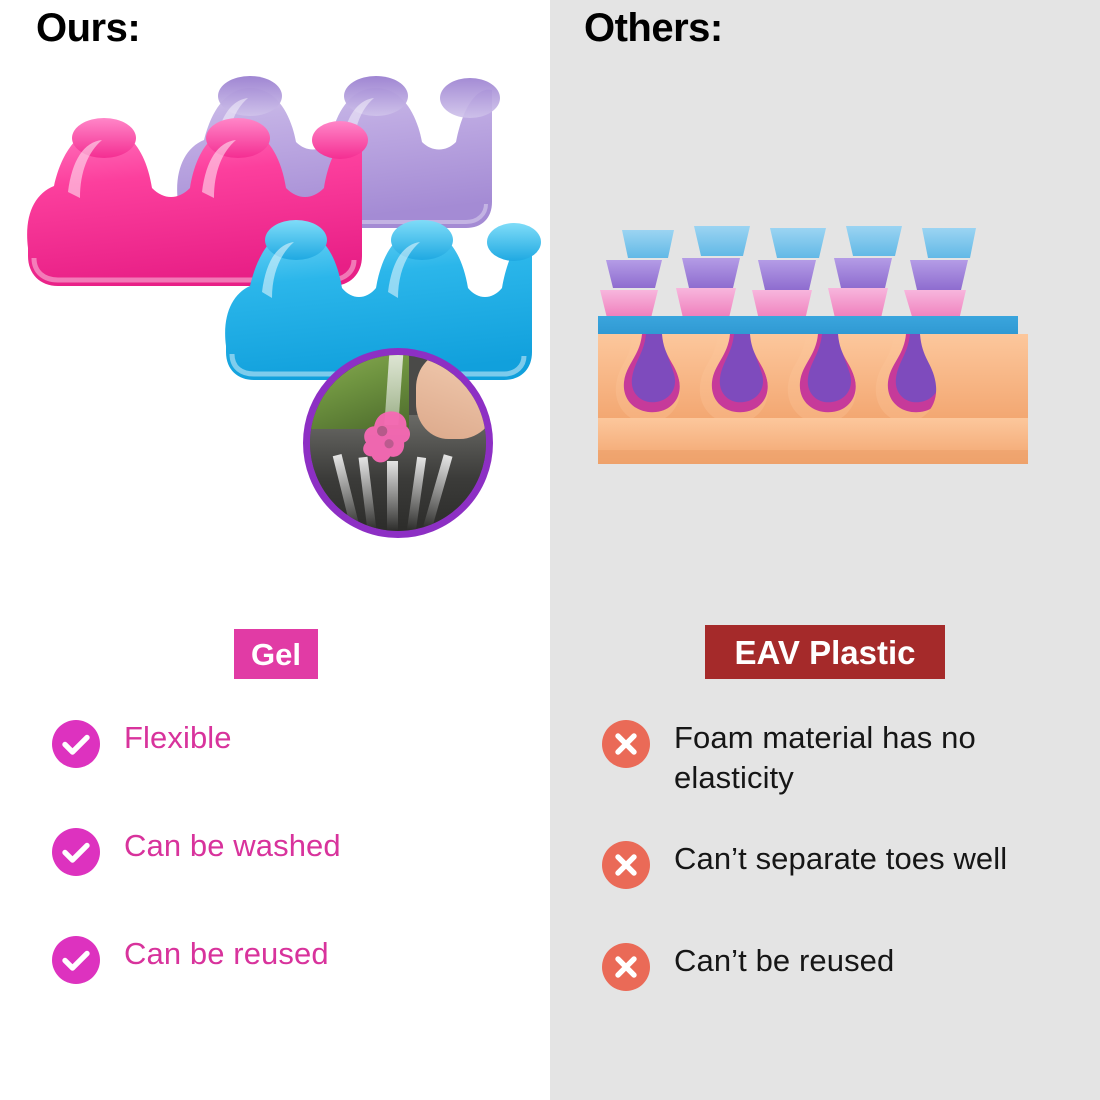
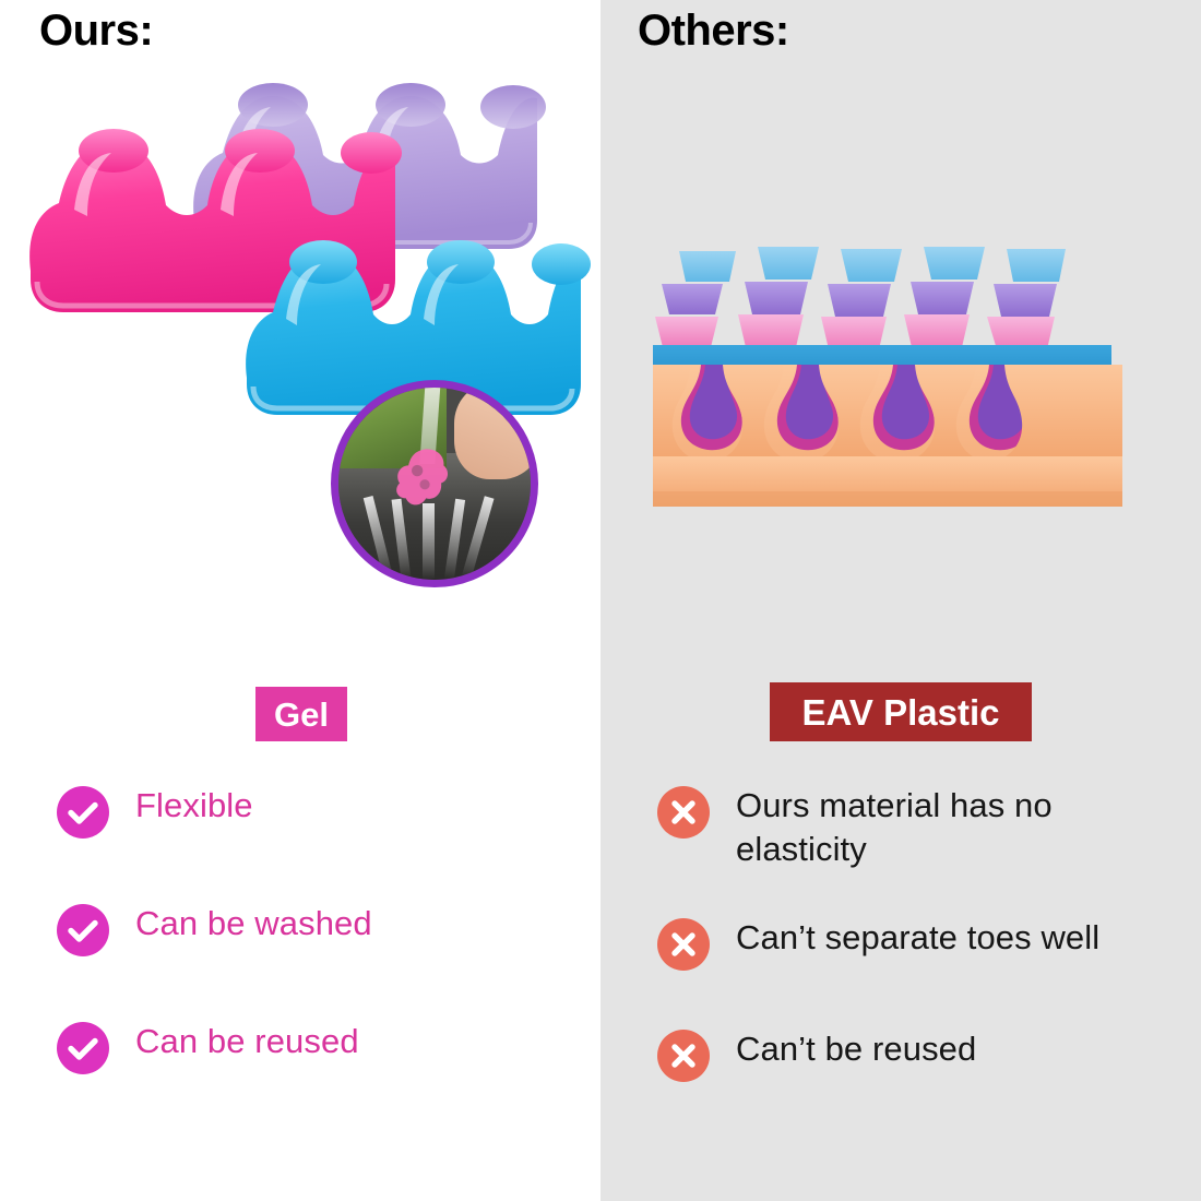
  Ours:
  Others:
  Gel
  EAV Plastic
  Flexible
  Can be washed
  Can be reused
- Foam material has no elasticity
+ Ours material has no elasticity
  Can’t separate toes well
  Can’t be reused
